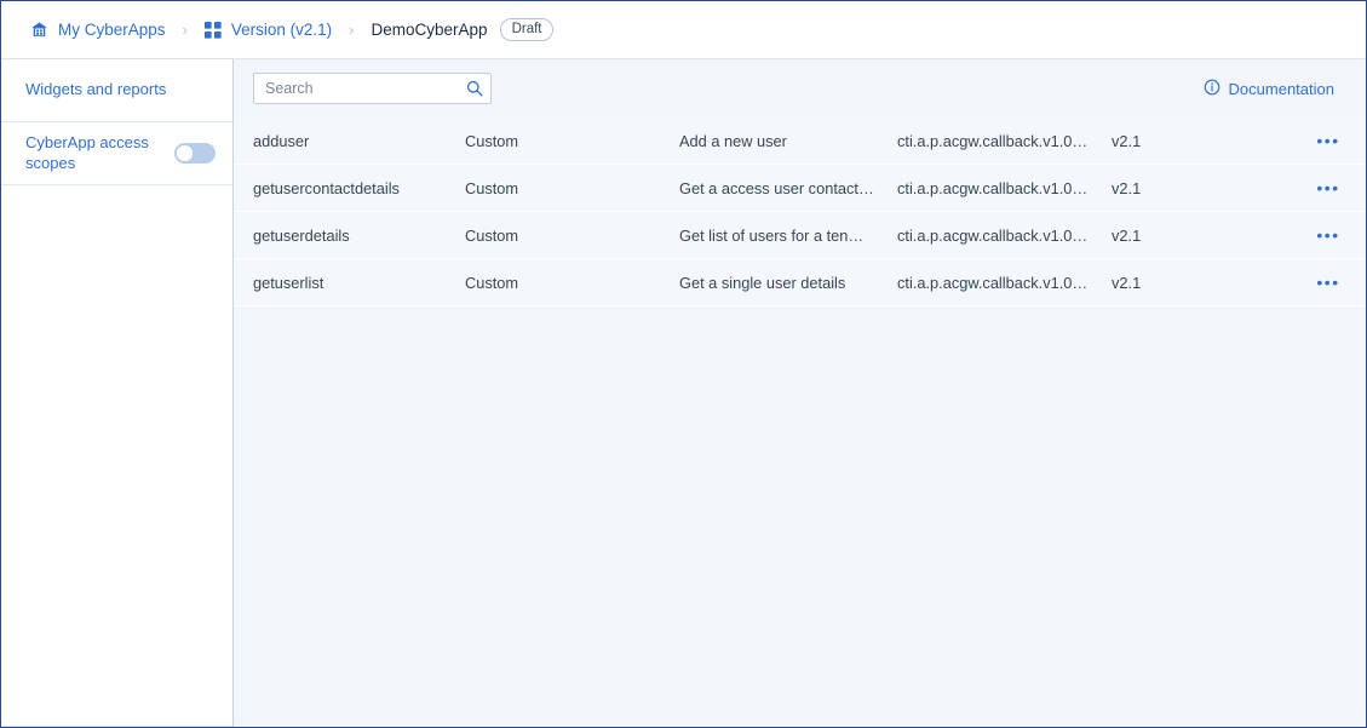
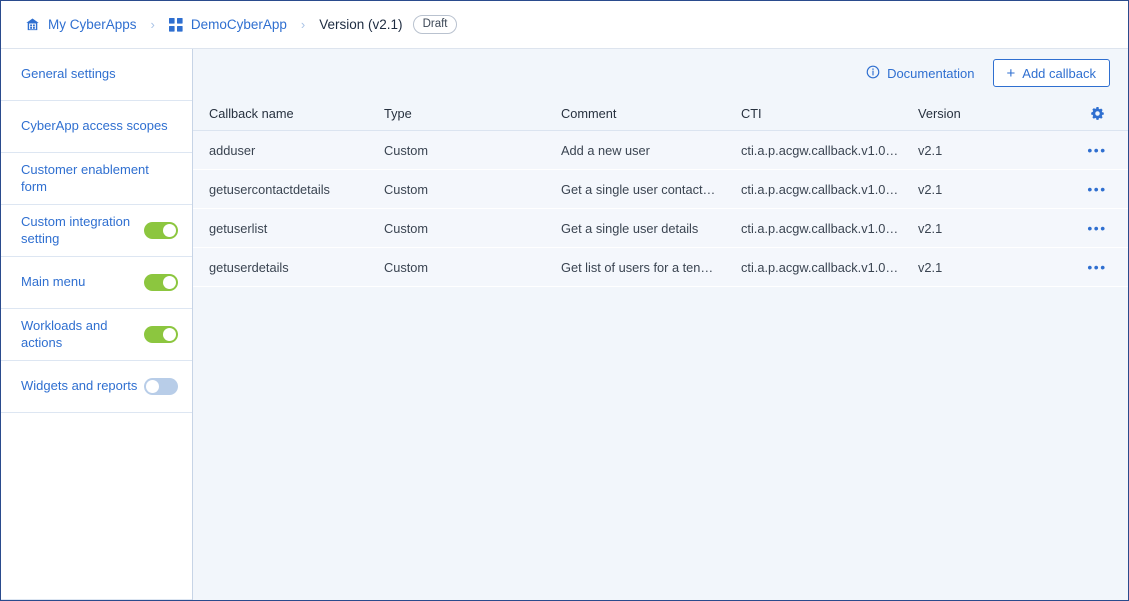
  My CyberApps
  ›
- Version (v2.1)
+ DemoCyberApp
  ›
- DemoCyberApp
+ Version (v2.1)
  Draft
+ General settings
- Widgets and reports
+ CyberApp access scopes
+ Customer enablement form
+ Custom integration setting
+ Main menu
+ Workloads and actions
- CyberApp access scopes
+ Widgets and reports
- Search
  Documentation
+ +
+ Add callback
+ Callback name
+ Type
+ Comment
+ CTI
+ Version
  adduser
  Custom
  Add a new user
  cti.a.p.acgw.callback.v1.0…
  v2.1
  •••
  getusercontactdetails
  Custom
- Get a access user contact…
+ Get a single user contact…
  cti.a.p.acgw.callback.v1.0…
  v2.1
  •••
- getuserdetails
+ getuserlist
  Custom
- Get list of users for a ten…
+ Get a single user details
  cti.a.p.acgw.callback.v1.0…
  v2.1
  •••
- getuserlist
+ getuserdetails
  Custom
- Get a single user details
+ Get list of users for a ten…
  cti.a.p.acgw.callback.v1.0…
  v2.1
  •••
